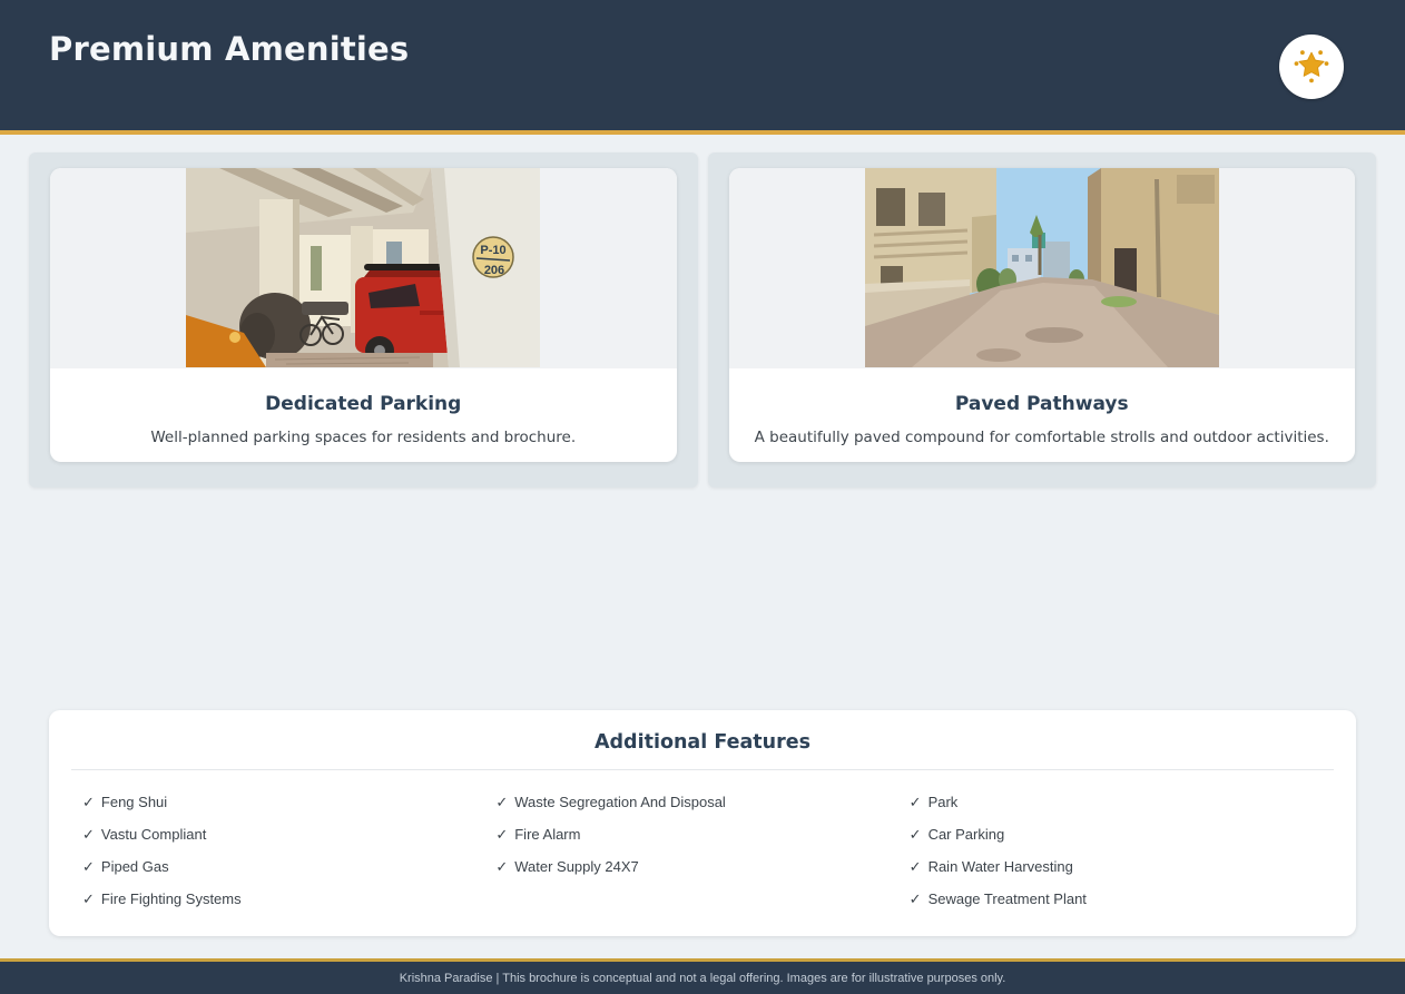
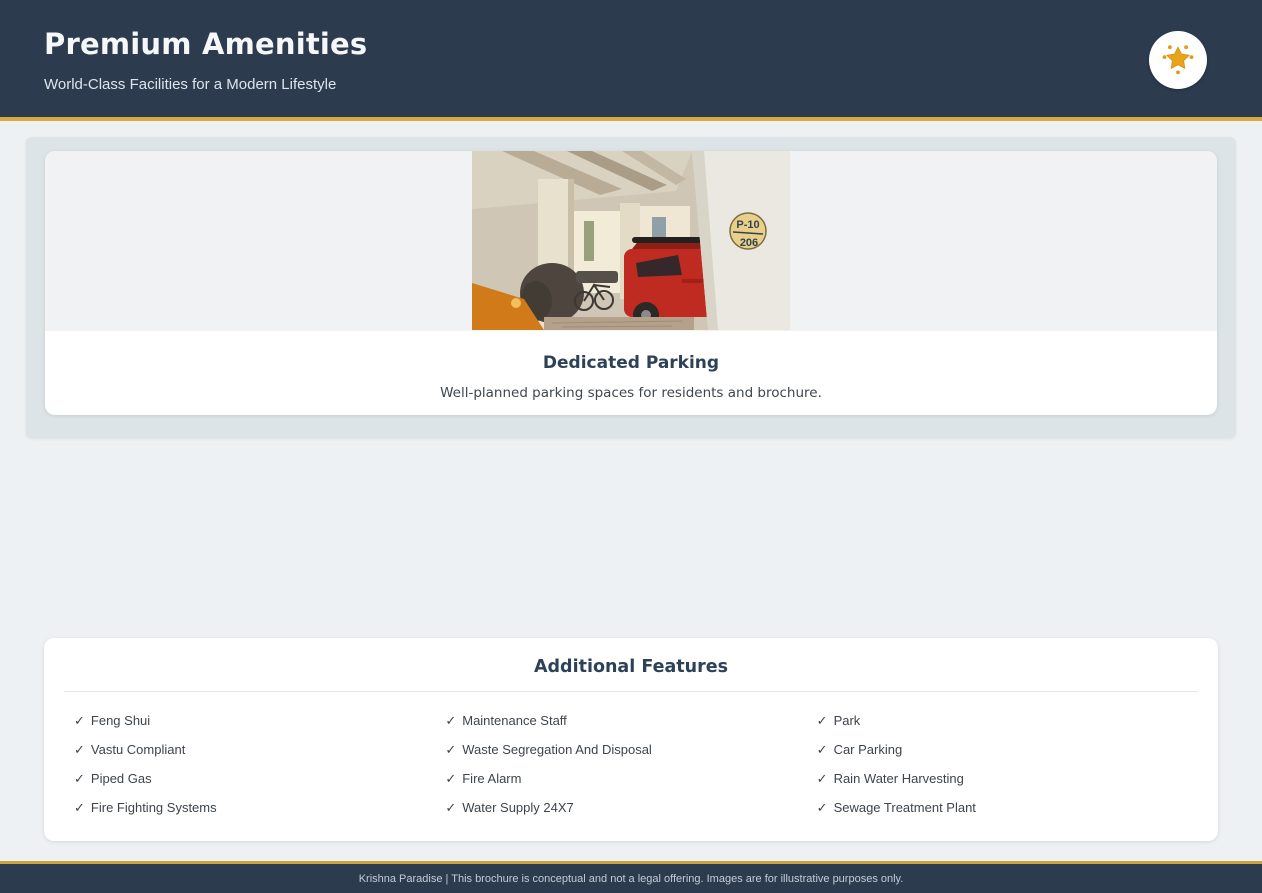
  Premium Amenities
+ World-Class Facilities for a Modern Lifestyle
  P-10
  206
  Dedicated Parking
  Well-planned parking spaces for residents and brochure.
- Paved Pathways
- A beautifully paved compound for comfortable strolls and outdoor activities.
  Additional Features
  ✓ Feng Shui
  ✓ Vastu Compliant
  ✓ Piped Gas
  ✓ Fire Fighting Systems
+ ✓ Maintenance Staff
  ✓ Waste Segregation And Disposal
  ✓ Fire Alarm
  ✓ Water Supply 24X7
  ✓ Park
  ✓ Car Parking
  ✓ Rain Water Harvesting
  ✓ Sewage Treatment Plant
  Krishna Paradise | This brochure is conceptual and not a legal offering. Images are for illustrative purposes only.
